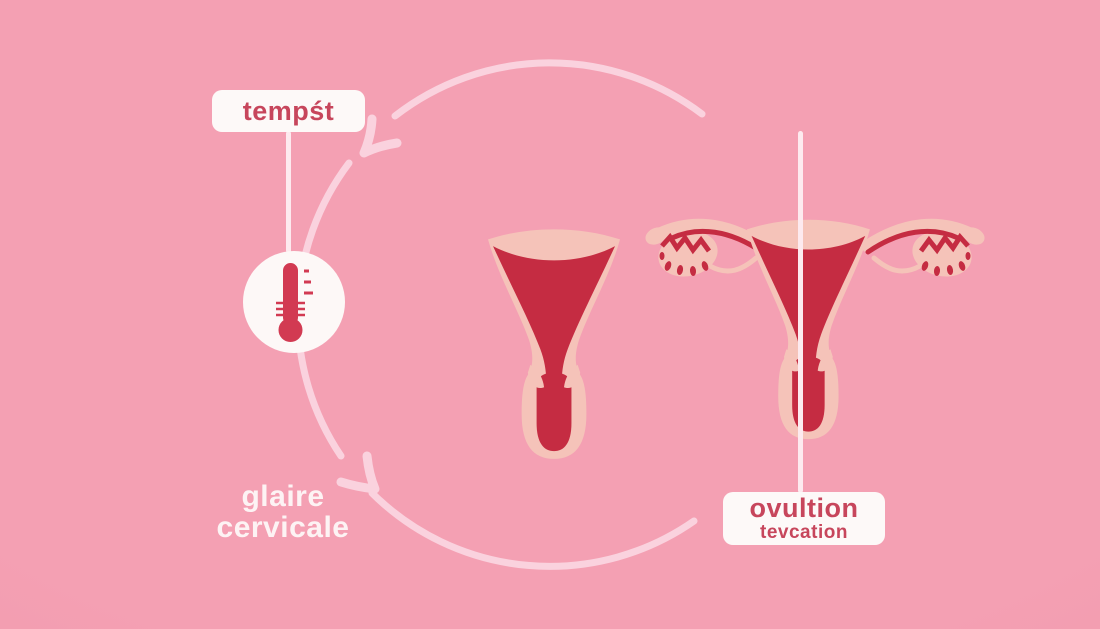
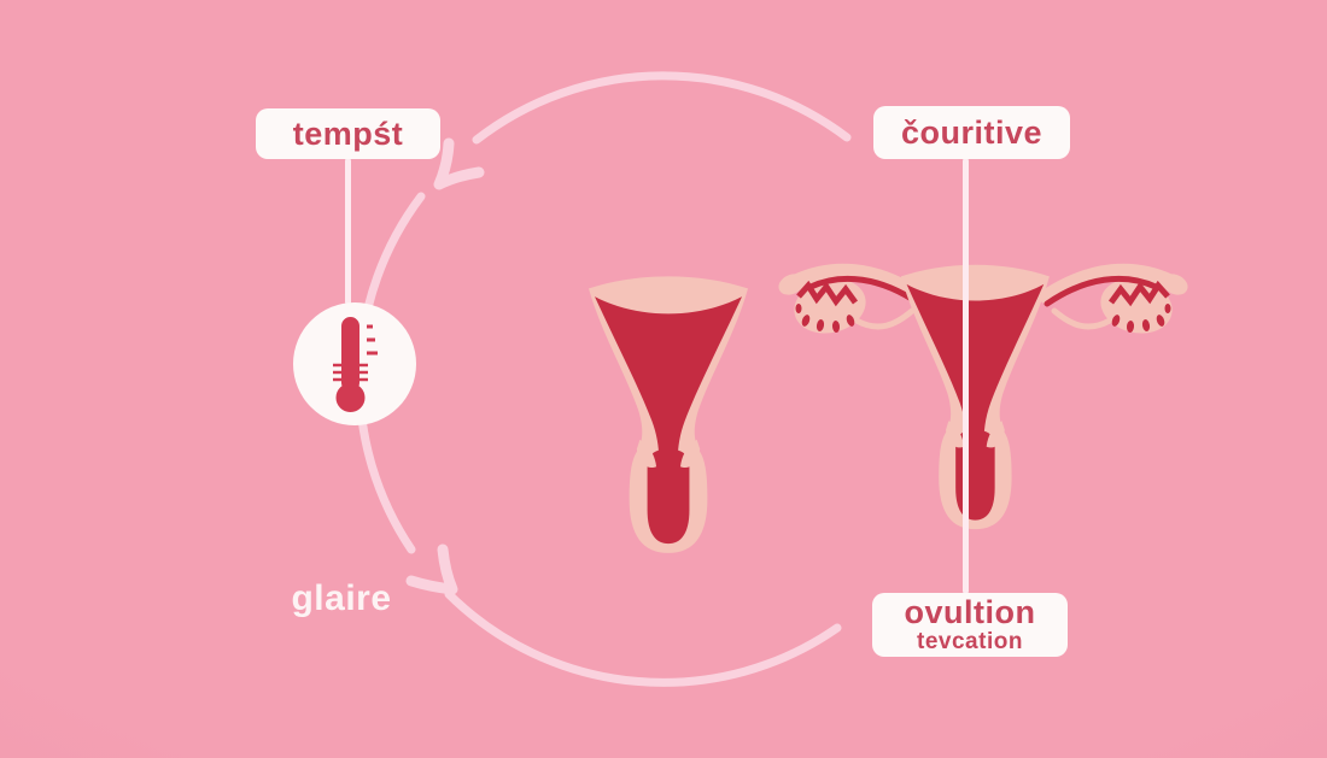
  tempśt
+ čouritive
  ovultion
  tevcation
  glaire
- cervicale
